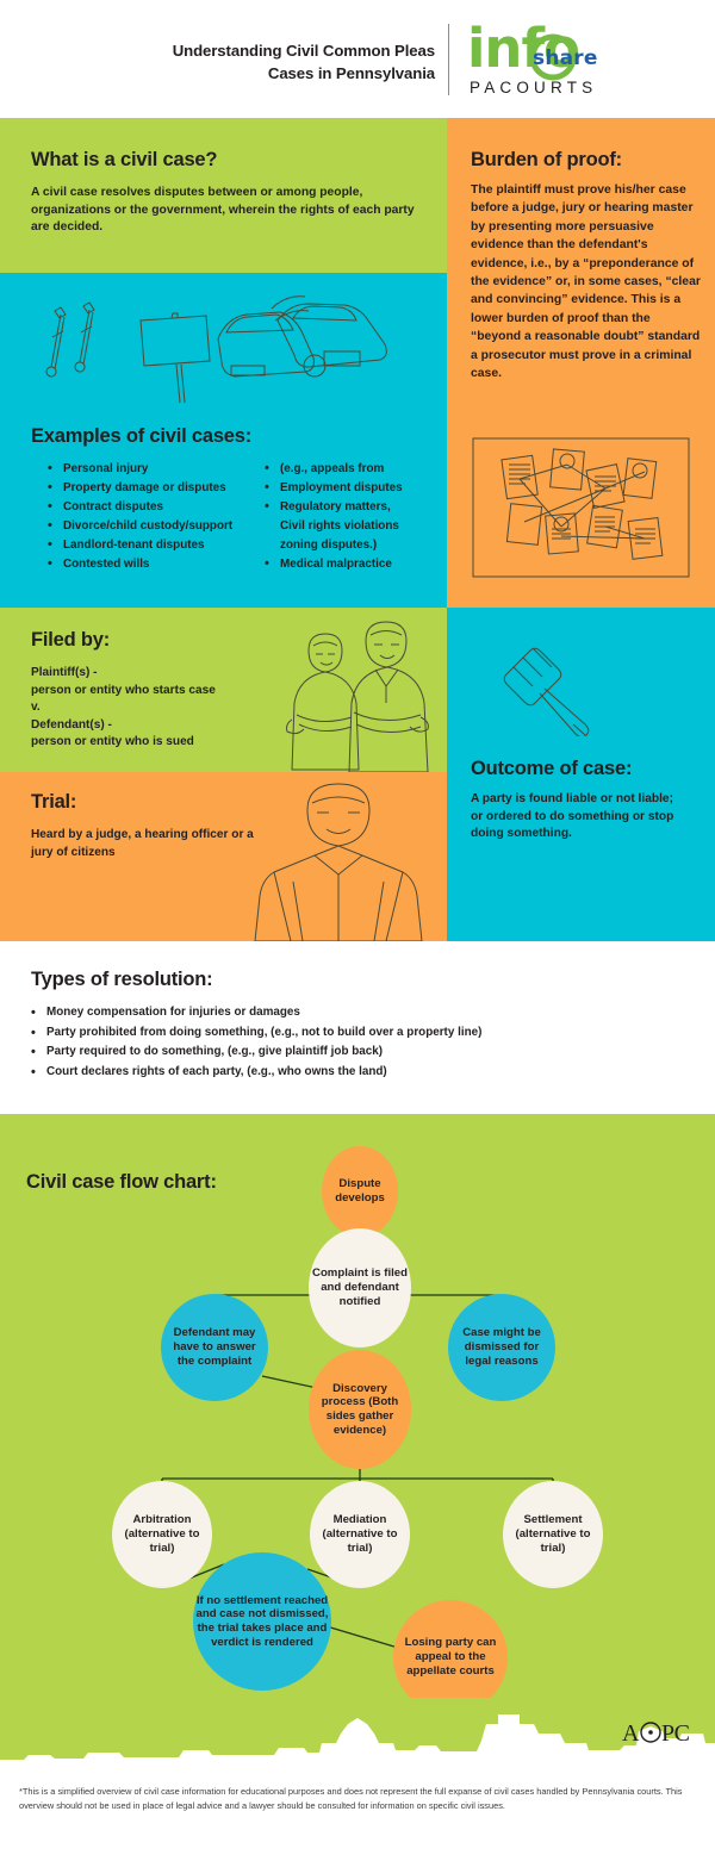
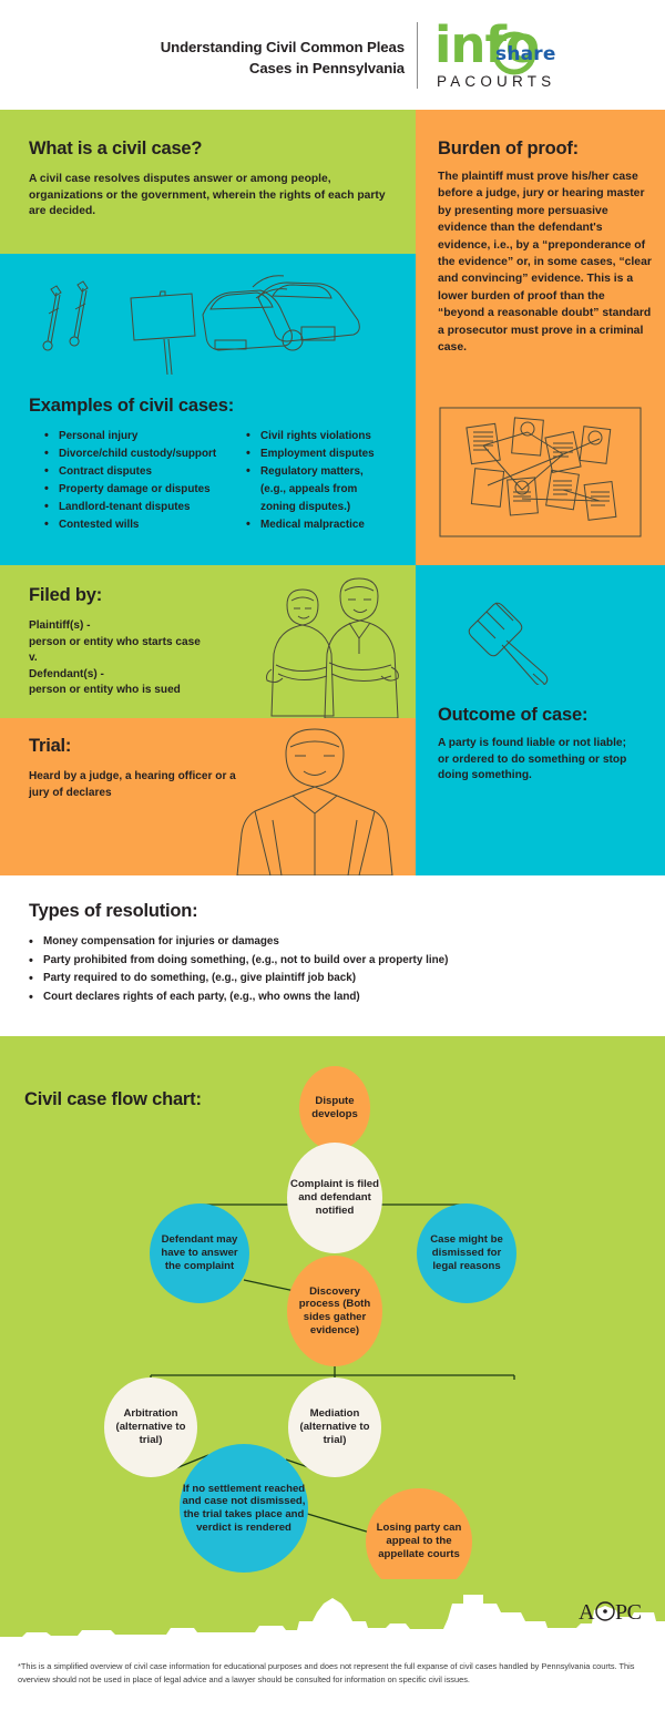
  Understanding Civil Common Pleas
  Cases in Pennsylvania
  info
  share
  PACOURTS
  What is a civil case?
- A civil case resolves disputes between or among people, organizations or the government, wherein the rights of each party are decided.
+ A civil case resolves disputes answer or among people, organizations or the government, wherein the rights of each party are decided.
  Burden of proof:
  The plaintiff must prove his/her case before a judge, jury or hearing master by presenting more persuasive evidence than the defendant's evidence, i.e., by a “preponderance of the evidence” or, in some cases, “clear and convincing” evidence. This is a lower burden of proof than the “beyond a reasonable doubt” standard a prosecutor must prove in a criminal case.
  Examples of civil cases:
  Personal injury
- Property damage or disputes
+ Divorce/child custody/support
  Contract disputes
- Divorce/child custody/support
+ Property damage or disputes
  Landlord-tenant disputes
  Contested wills
- (e.g., appeals from
+ Civil rights violations
  Employment disputes
  Regulatory matters,
- Civil rights violations
+ (e.g., appeals from
  zoning disputes.)
  Medical malpractice
  Filed by:
  Plaintiff(s) -
  person or entity who starts case
  v.
  Defendant(s) -
  person or entity who is sued
  Trial:
- Heard by a judge, a hearing officer or a jury of citizens
+ Heard by a judge, a hearing officer or a jury of declares
  Outcome of case:
  A party is found liable or not liable; or ordered to do something or stop doing something.
  Types of resolution:
  Money compensation for injuries or damages
  Party prohibited from doing something, (e.g., not to build over a property line)
  Party required to do something, (e.g., give plaintiff job back)
  Court declares rights of each party, (e.g., who owns the land)
  Civil case flow chart:
  Dispute develops
  Complaint is filed and defendant notified
  Defendant may have to answer the complaint
  Case might be dismissed for legal reasons
  Discovery process (Both sides gather evidence)
  Arbitration (alternative to trial)
  Mediation (alternative to trial)
- Settlement (alternative to trial)
  If no settlement reached and case not dismissed, the trial takes place and verdict is rendered
  Losing party can appeal to the appellate courts
  A
  PC
  *This is a simplified overview of civil case information for educational purposes and does not represent the full expanse of civil cases handled by Pennsylvania courts. This overview should not be used in place of legal advice and a lawyer should be consulted for information on specific civil issues.
